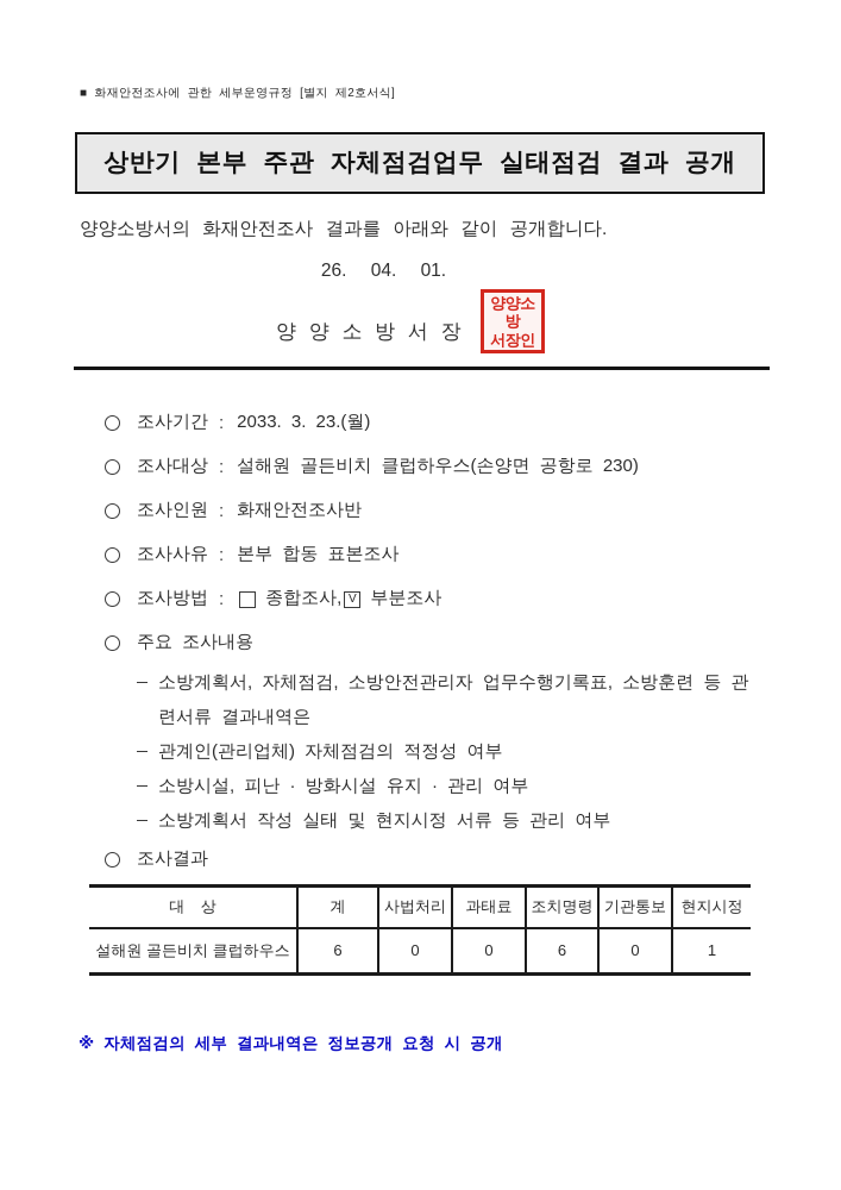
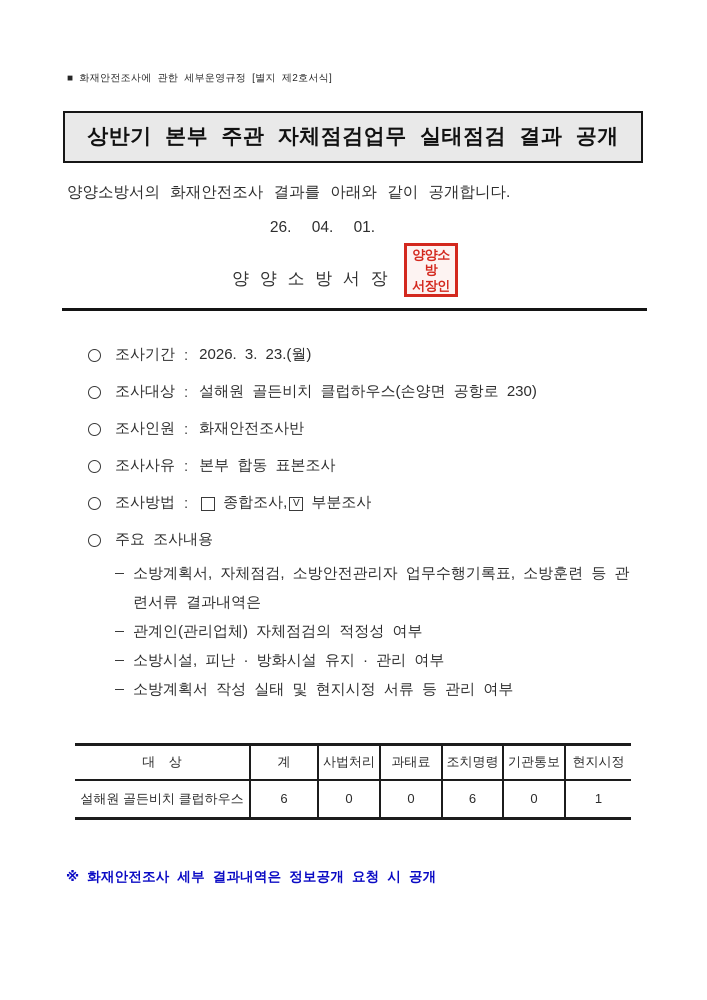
  ■ 화재안전조사에 관한 세부운영규정 [별지 제2호서식]
  상반기 본부 주관 자체점검업무 실태점검 결과 공개
  양양소방서의 화재안전조사 결과를 아래와 같이 공개합니다.
  26. 04. 01.
  양 양 소 방 서 장
  양양소방
  서장인
  조사기간
  :
- 2033. 3. 23.(월)
+ 2026. 3. 23.(월)
  조사대상
  :
  설해원 골든비치 클럽하우스(손양면 공항로 230)
  조사인원
  :
  화재안전조사반
  조사사유
  :
  본부 합동 표본조사
  조사방법
  :
  종합조사,
  V
  부분조사
  주요 조사내용
  소방계획서, 자체점검, 소방안전관리자 업무수행기록표, 소방훈련 등 관련서류 결과내역은
  관계인(관리업체) 자체점검의 적정성 여부
  소방시설, 피난 · 방화시설 유지 · 관리 여부
  소방계획서 작성 실태 및 현지시정 서류 등 관리 여부
- 조사결과
  대 상	계	사법처리	과태료	조치명령	기관통보	현지시정
  설해원 골든비치 클럽하우스	6	0	0	6	0	1
- ※ 자체점검의 세부 결과내역은 정보공개 요청 시 공개
+ ※ 화재안전조사 세부 결과내역은 정보공개 요청 시 공개
